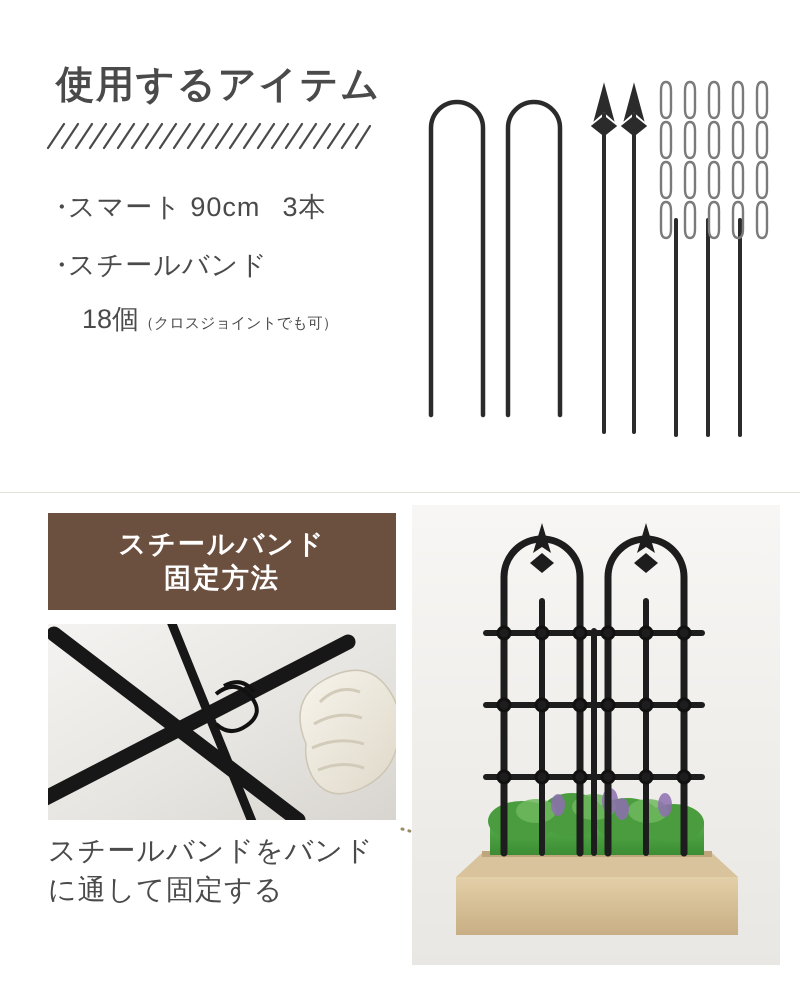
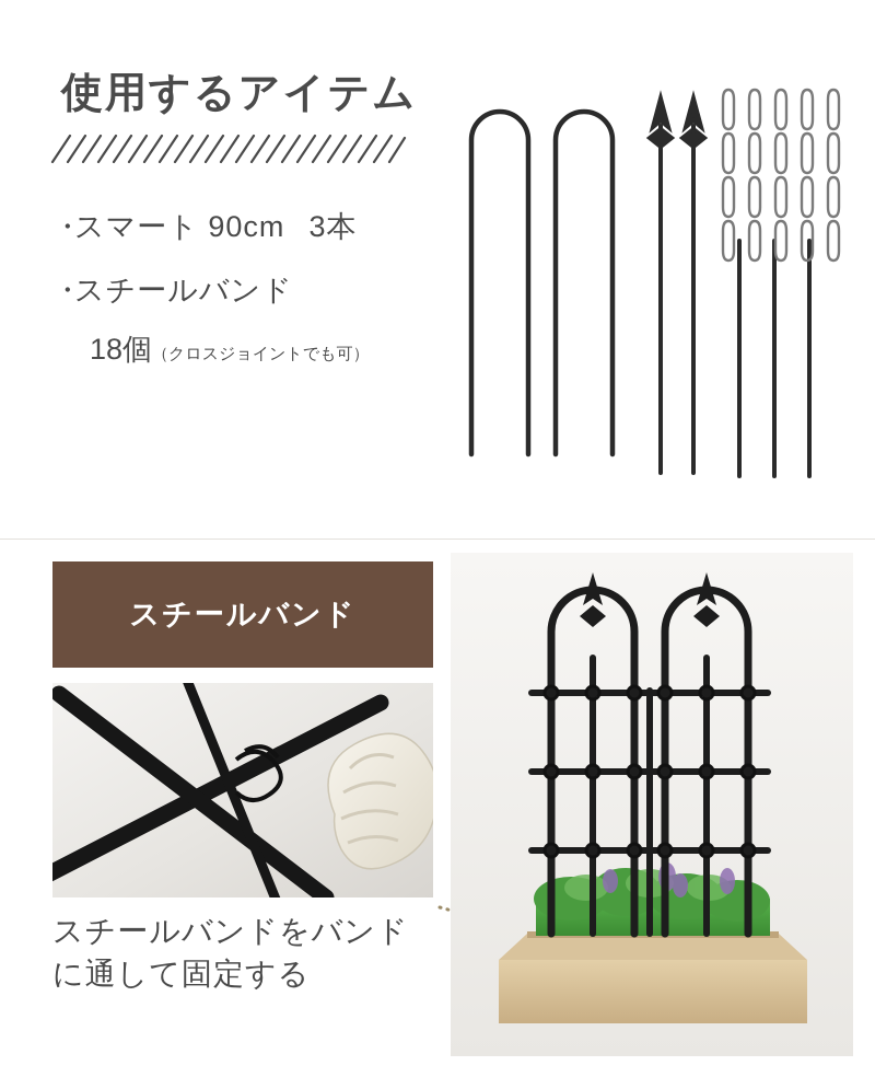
  使用するアイテム
  ・スマート 90cm 3本
  ・スチールバンド
  18個（クロスジョイントでも可）
  スチールバンド
- 固定方法
  スチールバンドをバンド
  に通して固定する
